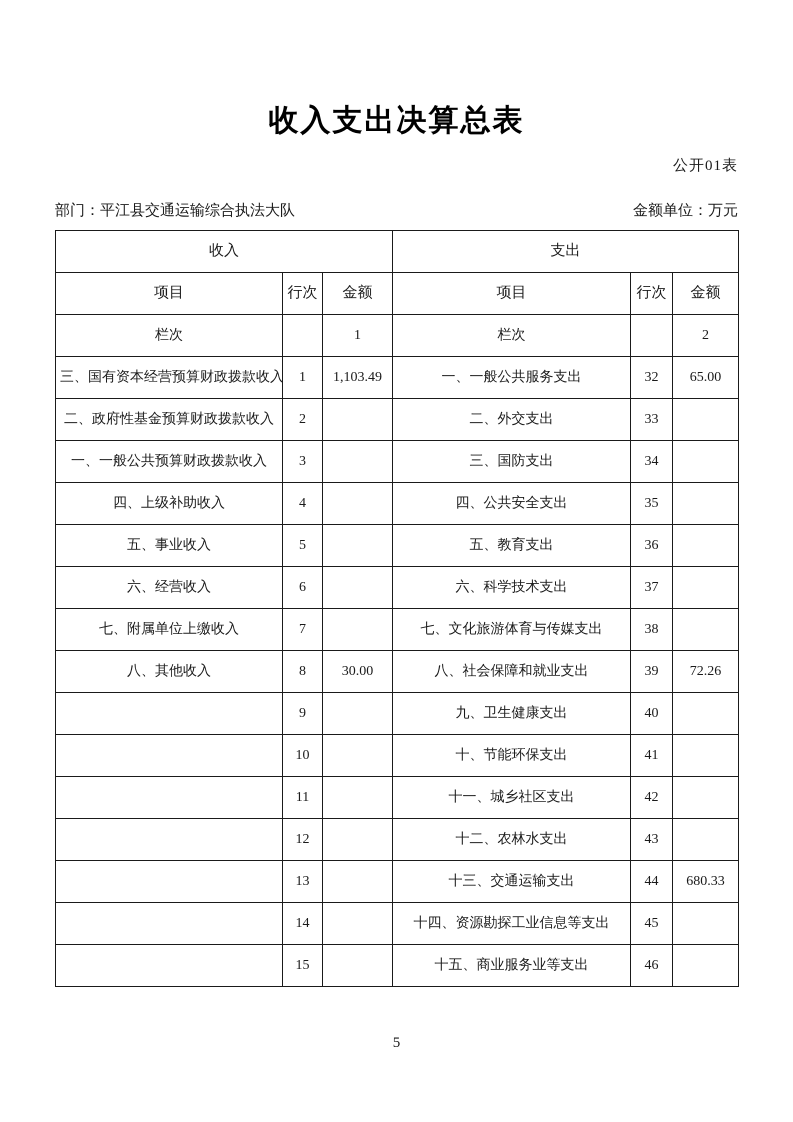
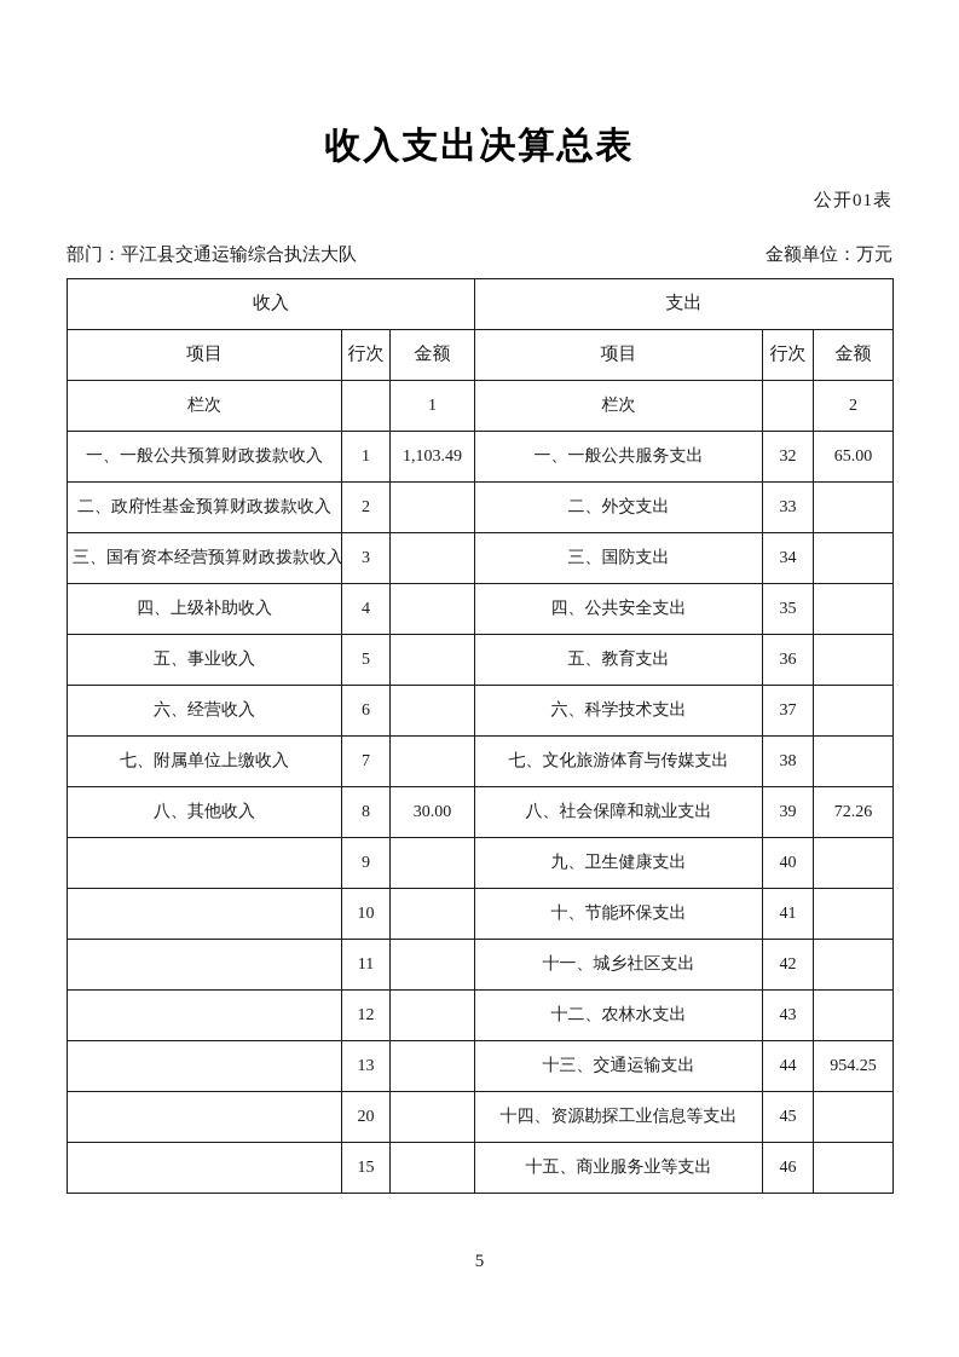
  收入支出决算总表
  公开01表
  部门：平江县交通运输综合执法大队
  金额单位：万元
  收入	支出
  项目	行次	金额	项目	行次	金额
  栏次		1	栏次		2
- 三、国有资本经营预算财政拨款收入	1	1,103.49	一、一般公共服务支出	32	65.00
+ 一、一般公共预算财政拨款收入	1	1,103.49	一、一般公共服务支出	32	65.00
  二、政府性基金预算财政拨款收入	2		二、外交支出	33
- 一、一般公共预算财政拨款收入	3		三、国防支出	34
+ 三、国有资本经营预算财政拨款收入	3		三、国防支出	34
  四、上级补助收入	4		四、公共安全支出	35
  五、事业收入	5		五、教育支出	36
  六、经营收入	6		六、科学技术支出	37
  七、附属单位上缴收入	7		七、文化旅游体育与传媒支出	38
  八、其他收入	8	30.00	八、社会保障和就业支出	39	72.26
  	9		九、卫生健康支出	40
  	10		十、节能环保支出	41
  	11		十一、城乡社区支出	42
  	12		十二、农林水支出	43
- 	13		十三、交通运输支出	44	680.33
+ 	13		十三、交通运输支出	44	954.25
- 	14		十四、资源勘探工业信息等支出	45
+ 	20		十四、资源勘探工业信息等支出	45
  	15		十五、商业服务业等支出	46
  5
